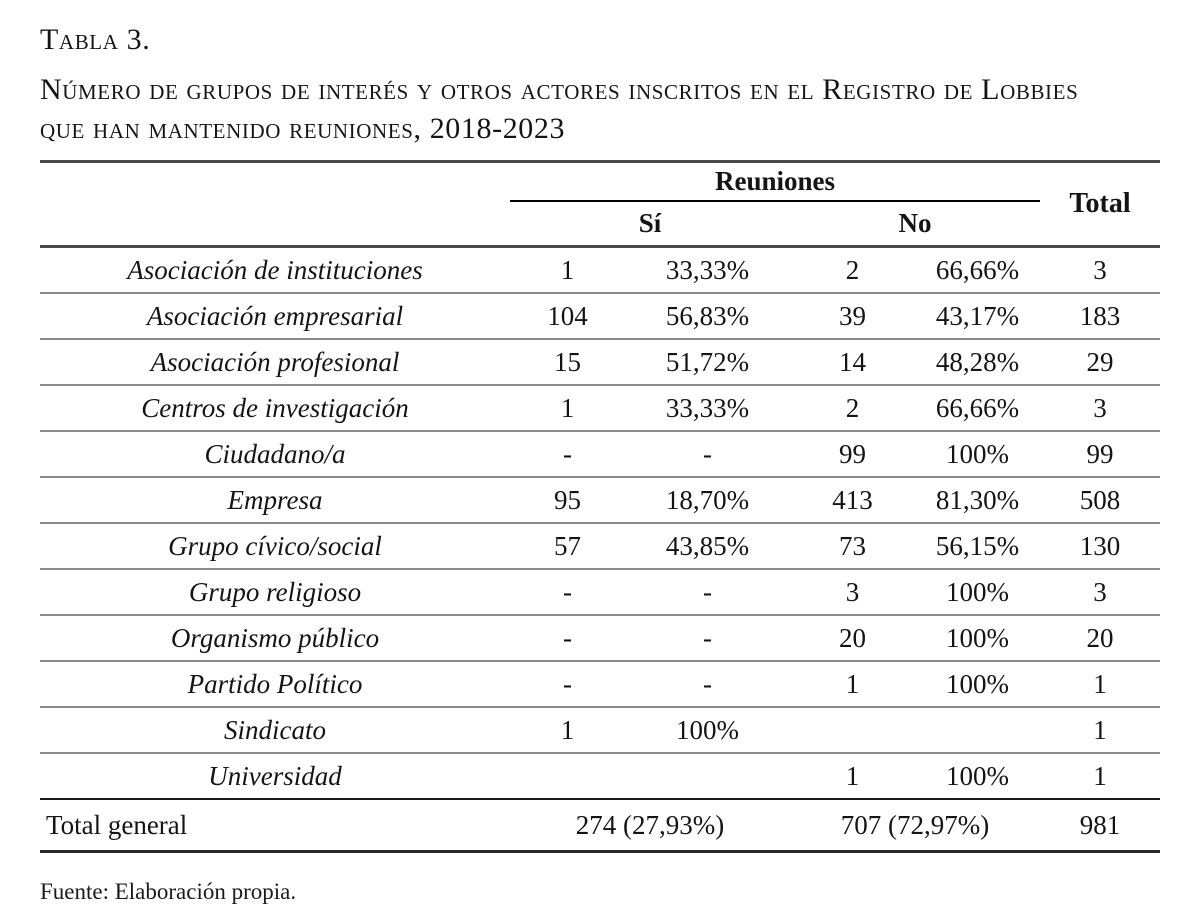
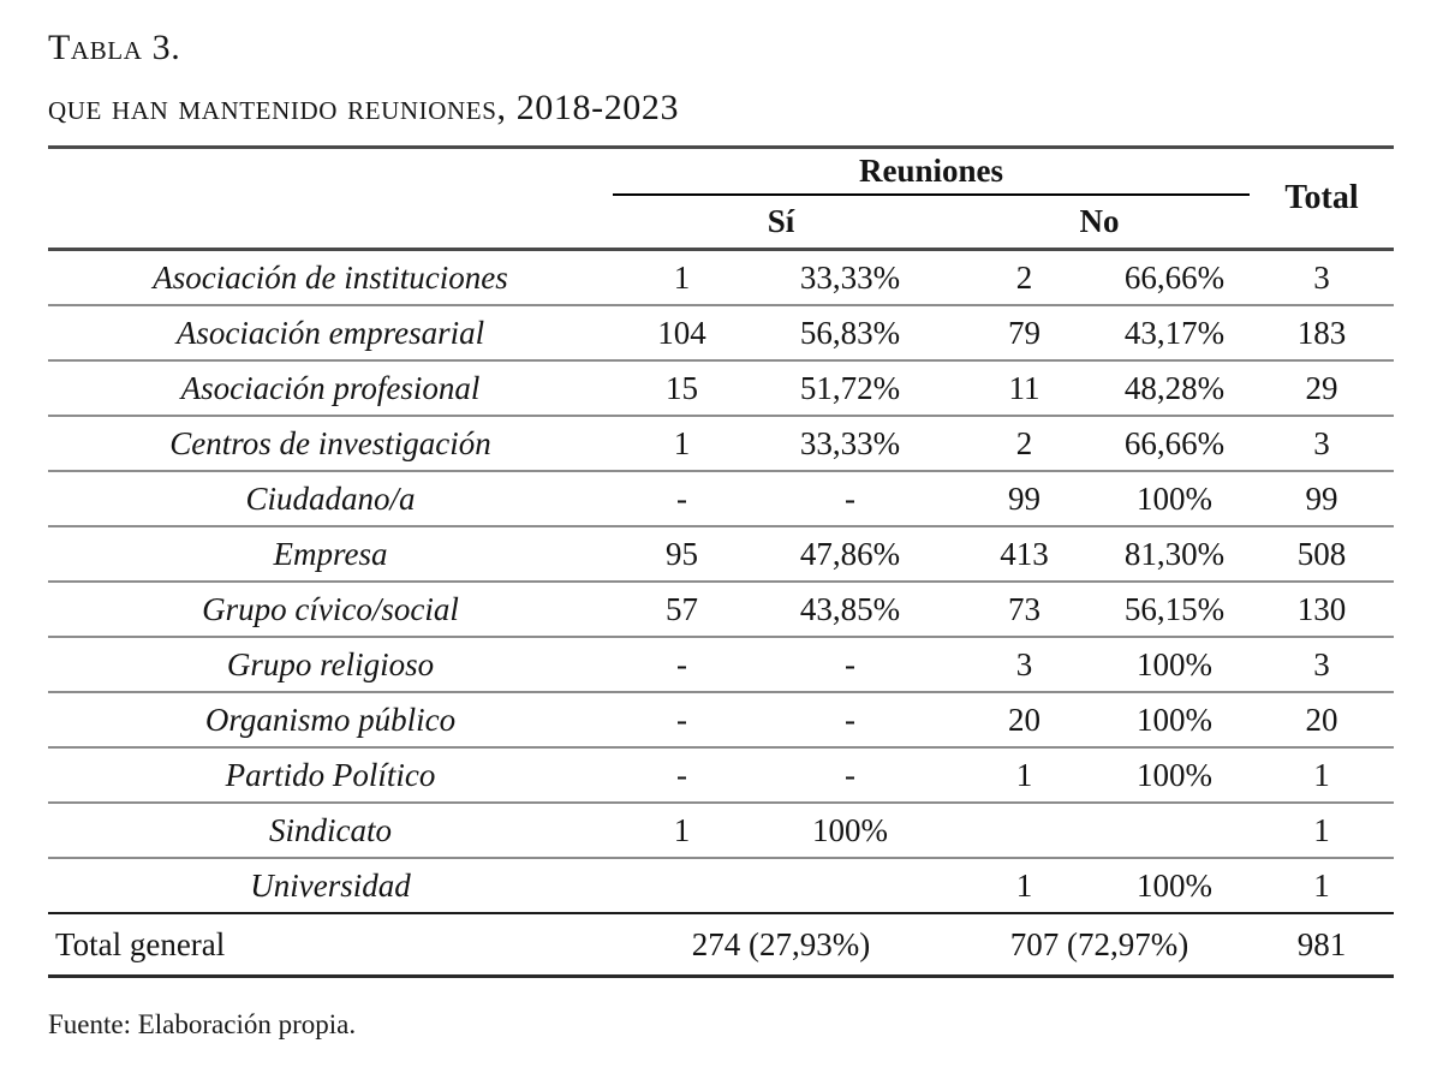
  Tabla 3.
- Número de grupos de interés y otros actores inscritos en el Registro de Lobbies
  que han mantenido reuniones, 2018-2023
  	Reuniones	Total
  Sí	No
  Asociación de instituciones	1	33,33%	2	66,66%	3
- Asociación empresarial	104	56,83%	39	43,17%	183
+ Asociación empresarial	104	56,83%	79	43,17%	183
- Asociación profesional	15	51,72%	14	48,28%	29
+ Asociación profesional	15	51,72%	11	48,28%	29
  Centros de investigación	1	33,33%	2	66,66%	3
  Ciudadano/a	-	-	99	100%	99
- Empresa	95	18,70%	413	81,30%	508
+ Empresa	95	47,86%	413	81,30%	508
  Grupo cívico/social	57	43,85%	73	56,15%	130
  Grupo religioso	-	-	3	100%	3
  Organismo público	-	-	20	100%	20
  Partido Político	-	-	1	100%	1
  Sindicato	1	100%			1
  Universidad			1	100%	1
  Total general	274 (27,93%)	707 (72,97%)	981
  Fuente: Elaboración propia.
